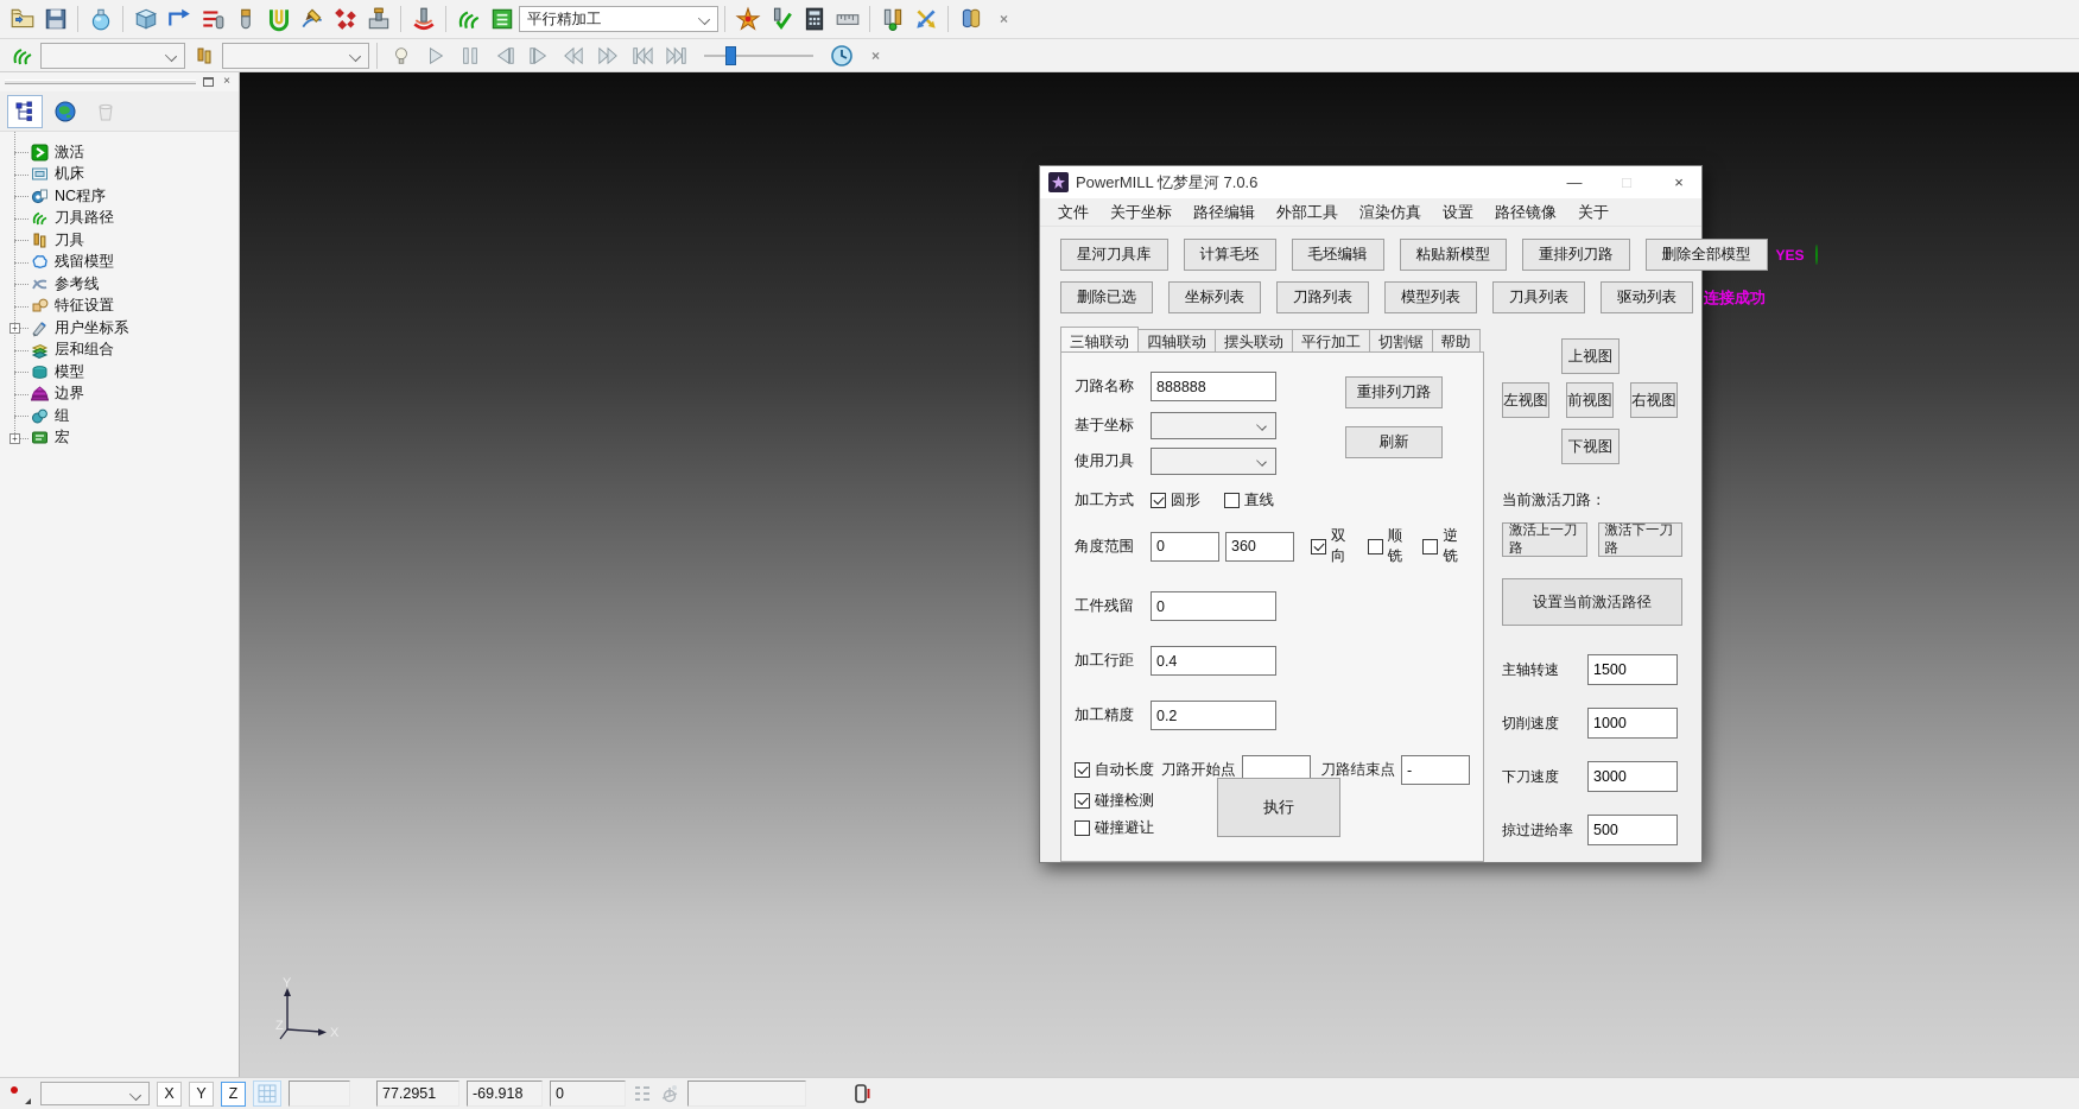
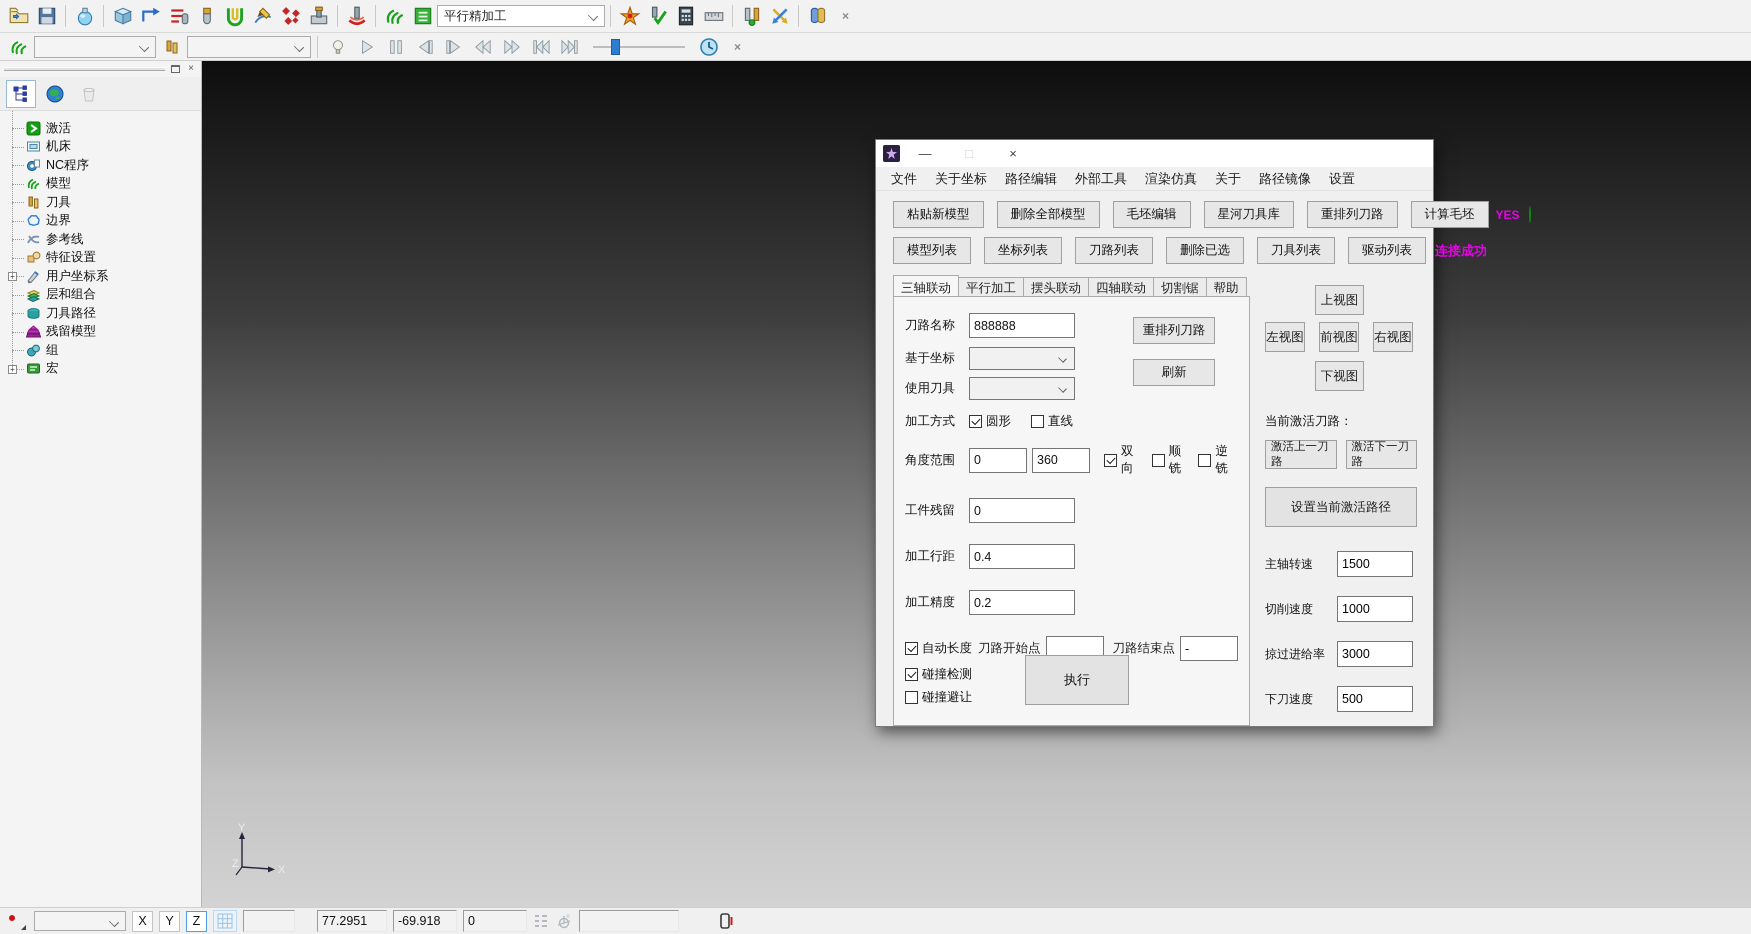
  平行精加工
  ×
  ×
  ×
  激活
  机床
  NC程序
- 刀具路径
+ 模型
  刀具
- 残留模型
+ 边界
  参考线
  特征设置
  +
  用户坐标系
  层和组合
- 模型
+ 刀具路径
- 边界
+ 残留模型
  组
  +
  宏
  Y
  X
  Z
- PowerMILL 忆梦星河 7.0.6
  —
  □
  ×
  文件
  关于坐标
  路径编辑
  外部工具
  渲染仿真
- 设置
+ 关于
  路径镜像
- 关于
+ 设置
- 星河刀具库
+ 粘贴新模型
- 计算毛坯
+ 删除全部模型
  毛坯编辑
- 粘贴新模型
+ 星河刀具库
  重排列刀路
- 删除全部模型
+ 计算毛坯
  YES
- 删除已选
+ 模型列表
  坐标列表
  刀路列表
- 模型列表
+ 删除已选
  刀具列表
  驱动列表
  连接成功
  三轴联动
- 四轴联动
+ 平行加工
  摆头联动
- 平行加工
+ 四轴联动
  切割锯
  帮助
  刀路名称
  888888
  基于坐标
  使用刀具
  加工方式
  圆形
  直线
  角度范围
  0
  360
  双向
  顺铣
  逆铣
  工件残留
  0
  加工行距
  0.4
  加工精度
  0.2
  自动长度
  刀路开始点
  刀路结束点
  -
  碰撞检测
  碰撞避让
  执行
  重排列刀路
  刷新
  上视图
  左视图
  前视图
  右视图
  下视图
  当前激活刀路：
  激活上一刀路
  激活下一刀路
  设置当前激活路径
  主轴转速
  1500
  切削速度
  1000
- 下刀速度
+ 掠过进给率
  3000
- 掠过进给率
+ 下刀速度
  500
  X
  Y
  Z
  77.2951
  -69.918
  0
